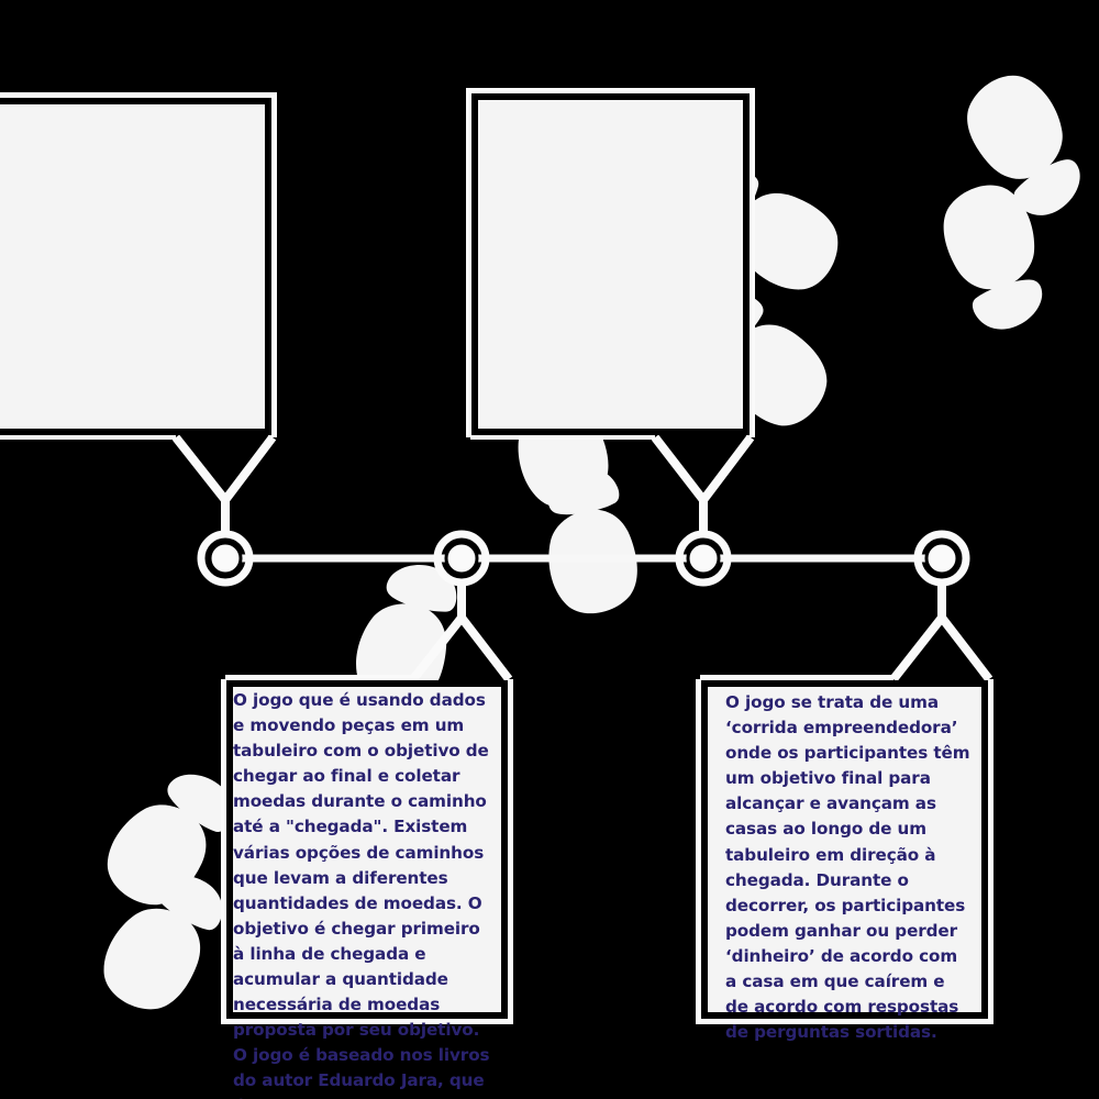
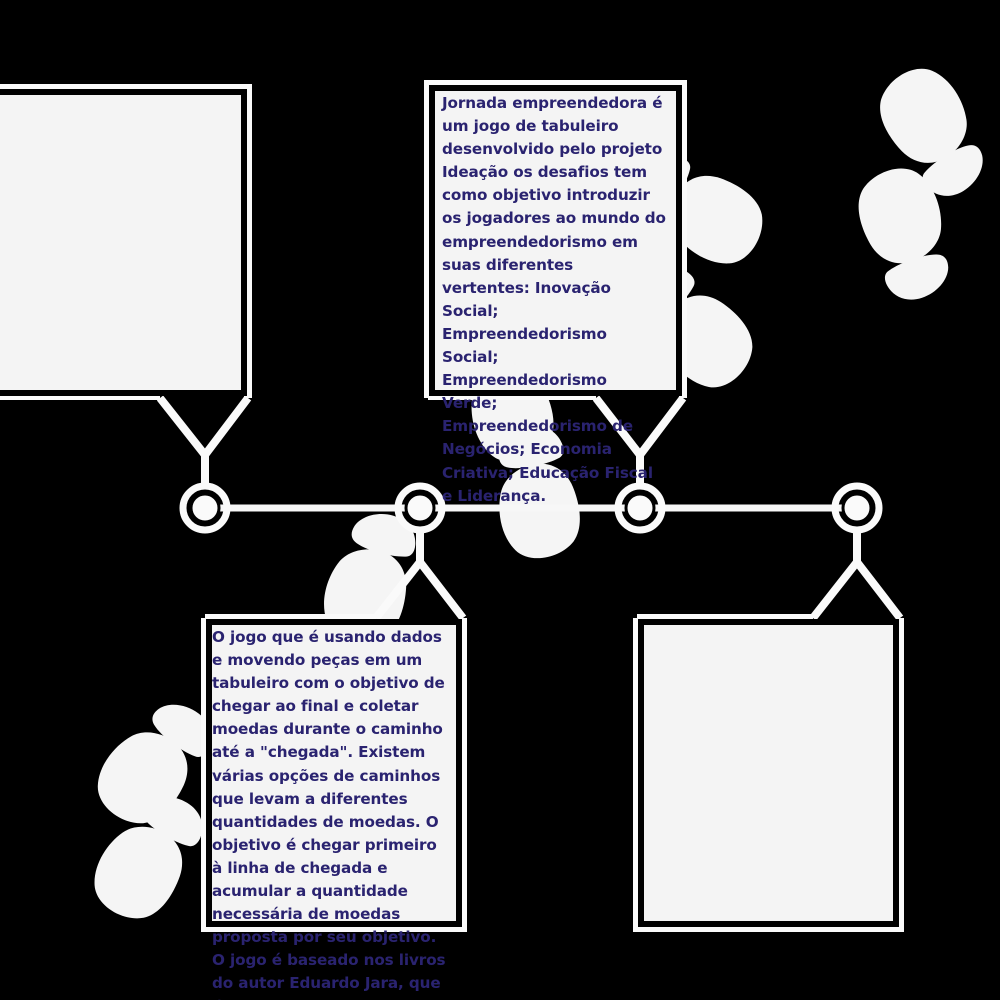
+ Jornada empreendedora é um jogo de tabuleiro desenvolvido pelo projeto Ideação os desafios tem como objetivo introduzir os jogadores ao mundo do empreendedorismo em suas diferentes vertentes: Inovação Social; Empreendedorismo Social; Empreendedorismo Verde; Empreendedorismo de Negócios; Economia Criativa; Educação Fiscal e Liderança.
  O jogo que é usando dados e movendo peças em um tabuleiro com o objetivo de chegar ao final e coletar moedas durante o caminho até a "chegada". Existem várias opções de caminhos que levam a diferentes quantidades de moedas. O objetivo é chegar primeiro à linha de chegada e acumular a quantidade necessária de moedas proposta por seu objetivo. O jogo é baseado nos livros do autor Eduardo Jara, que
- O jogo se trata de uma ‘corrida empreendedora’ onde os participantes têm um objetivo final para alcançar e avançam as casas ao longo de um tabuleiro em direção à chegada. Durante o decorrer, os participantes podem ganhar ou perder ‘dinheiro’ de acordo com a casa em que caírem e de acordo com respostas de perguntas sortidas.
